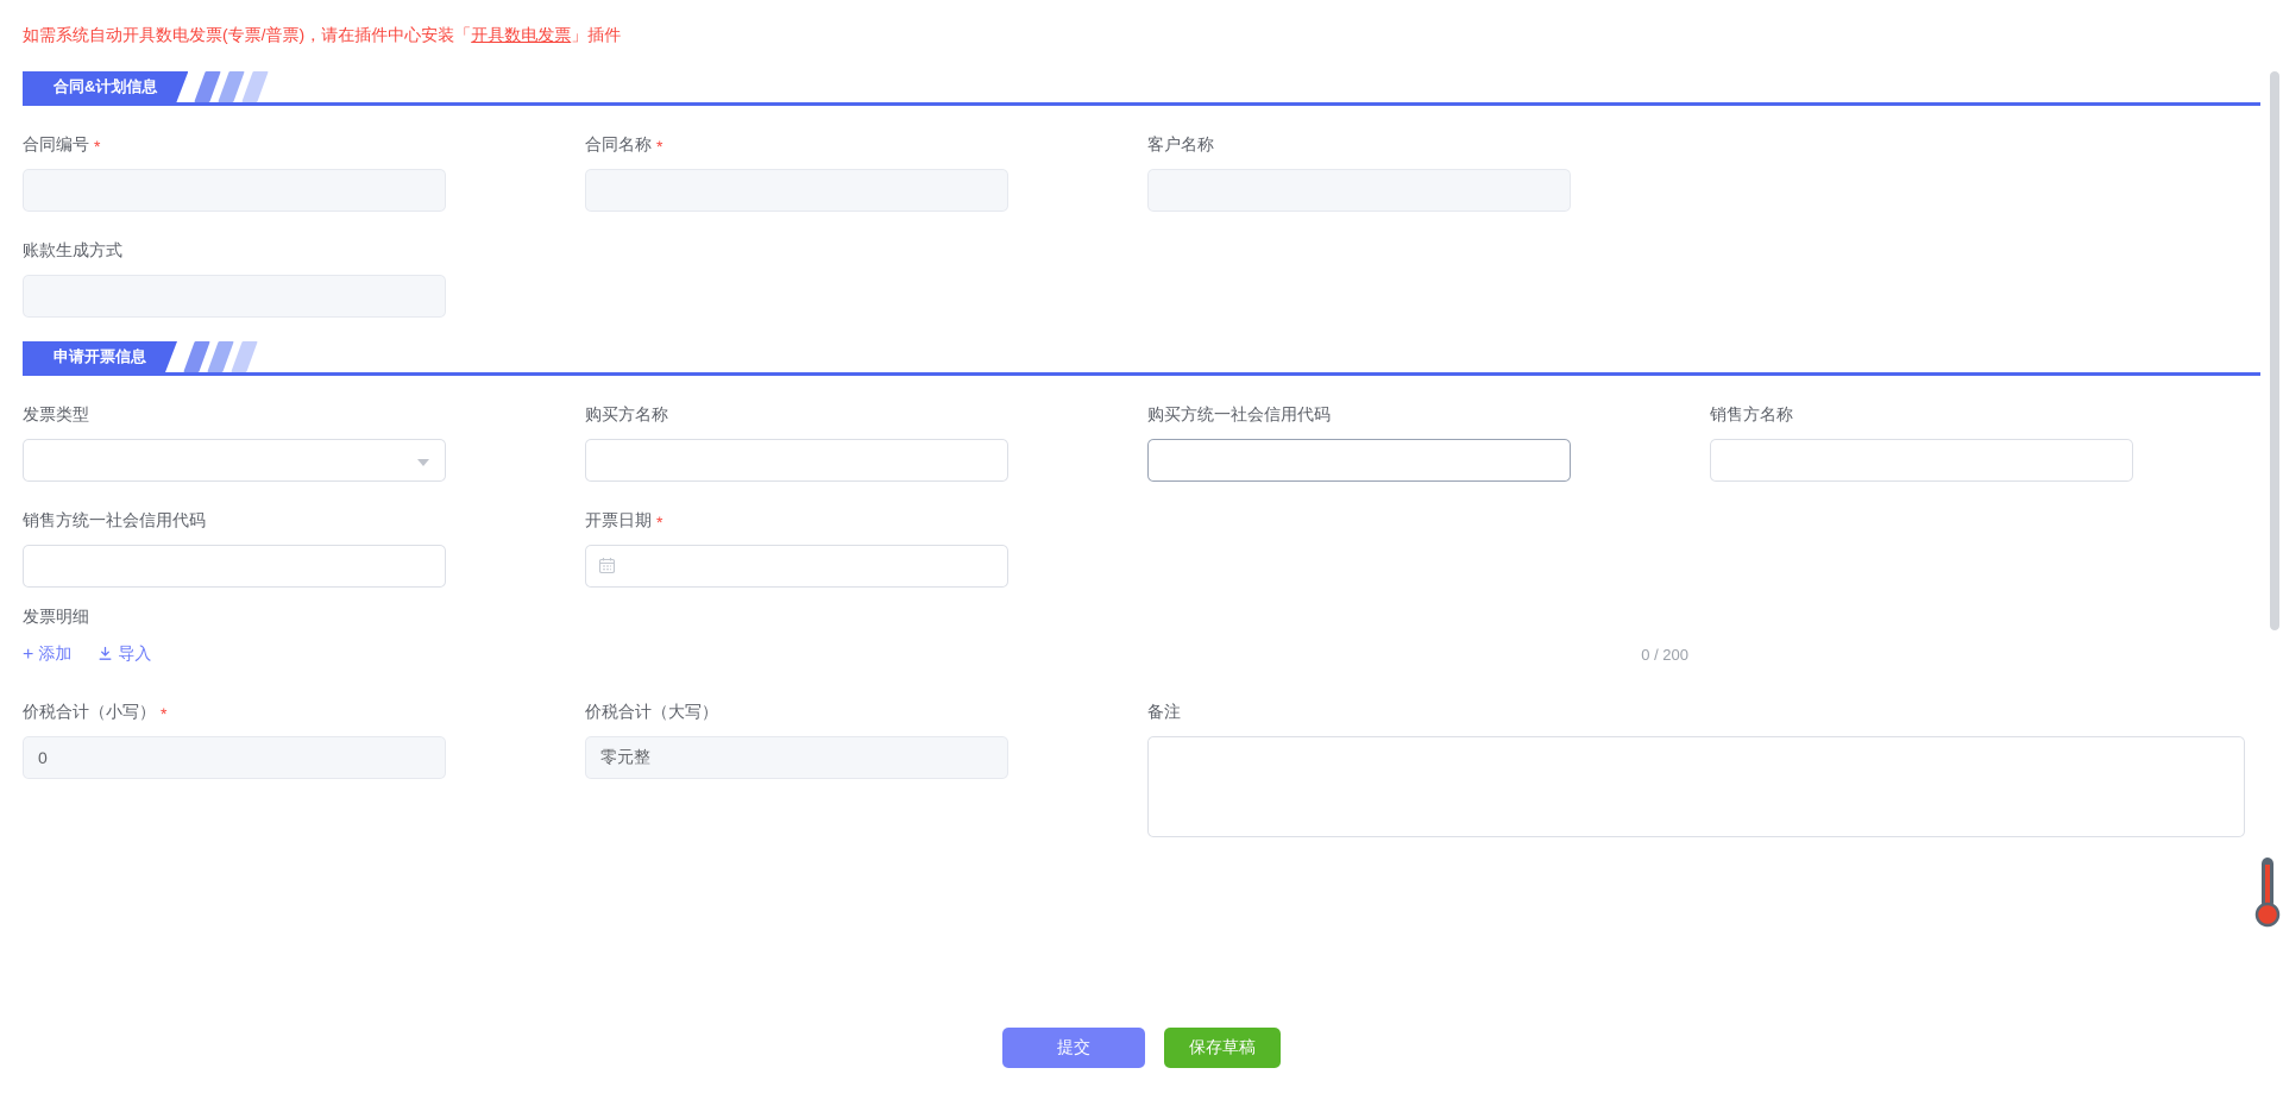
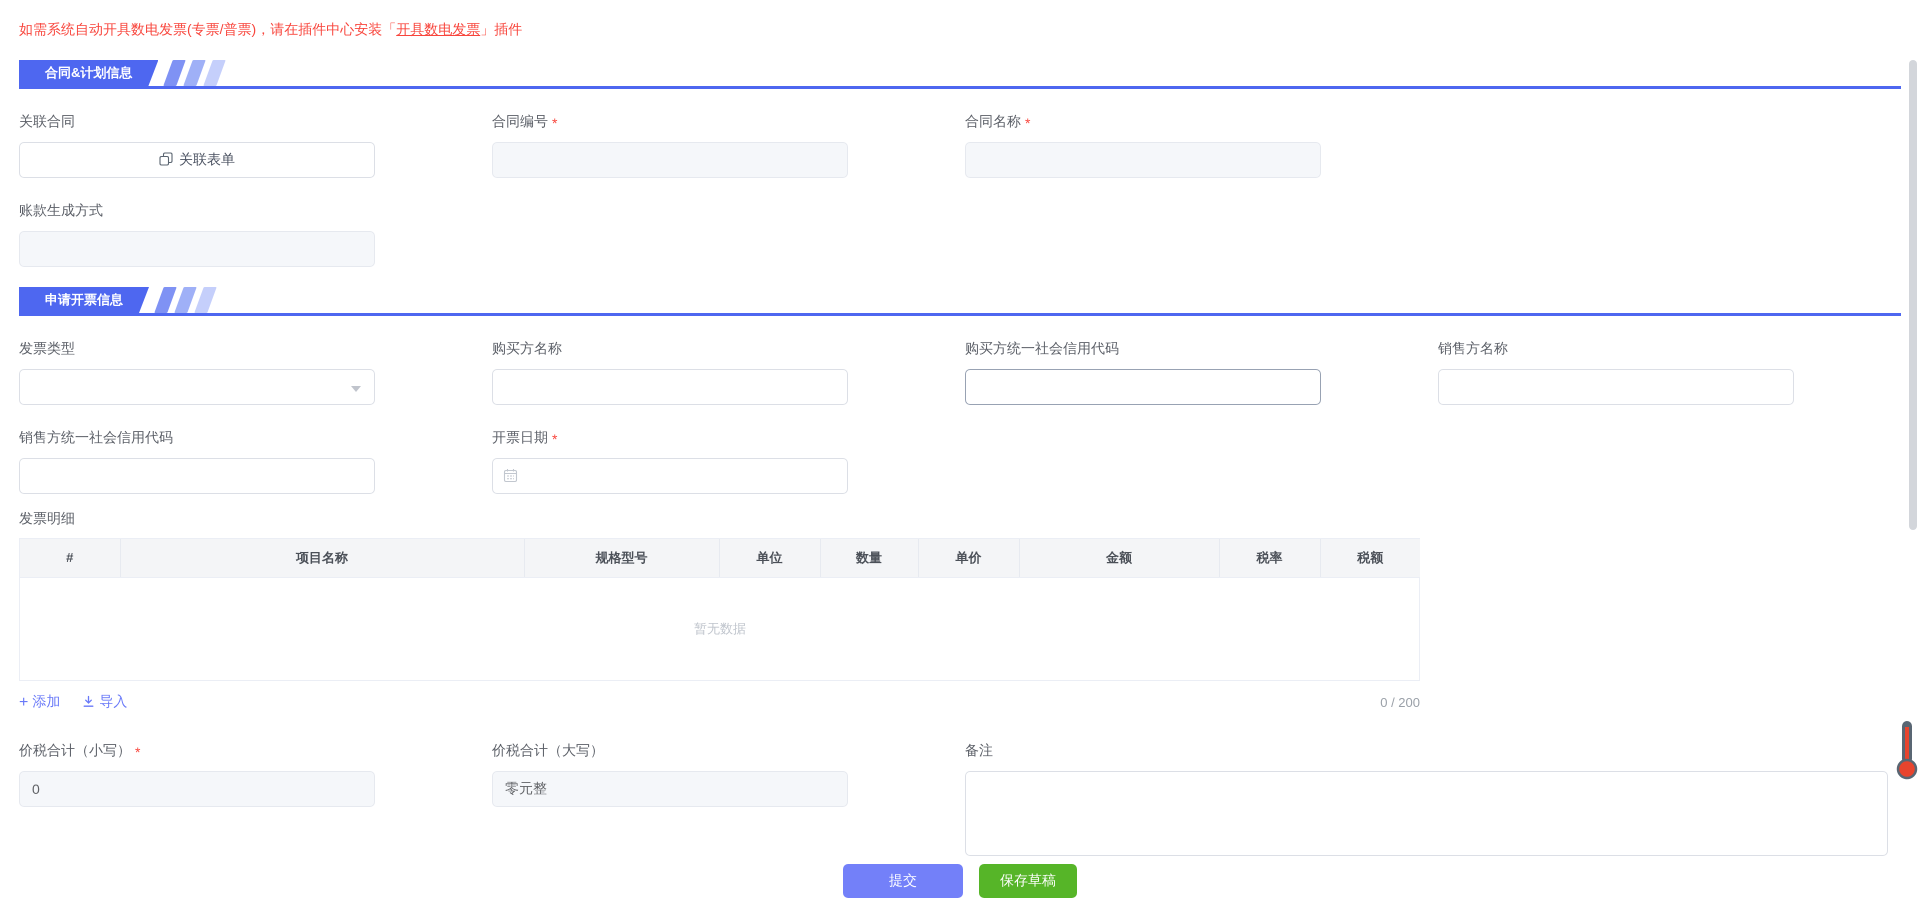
  如需系统自动开具数电发票(专票/普票)，请在插件中心安装「开具数电发票」插件
  合同&计划信息
+ 关联合同
+ 关联表单
  合同编号
  *
  合同名称
  *
- 客户名称
  账款生成方式
  申请开票信息
  发票类型
  购买方名称
  购买方统一社会信用代码
  销售方名称
  销售方统一社会信用代码
  开票日期
  *
  发票明细
+ #	项目名称	规格型号	单位	数量	单价	金额	税率	税额
+ 暂无数据
  +
  添加
  导入
  0 / 200
  价税合计（小写）
  *
  0
  价税合计（大写）
  零元整
  备注
  提交
  保存草稿
